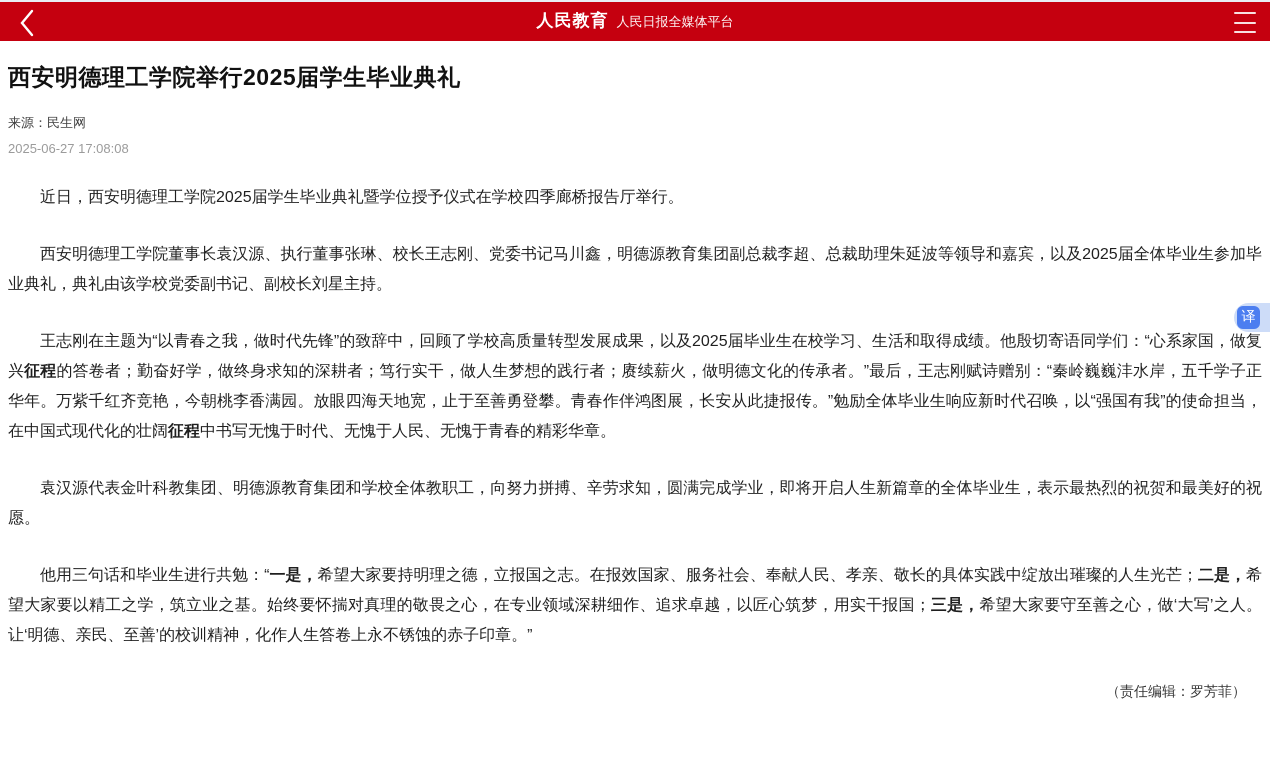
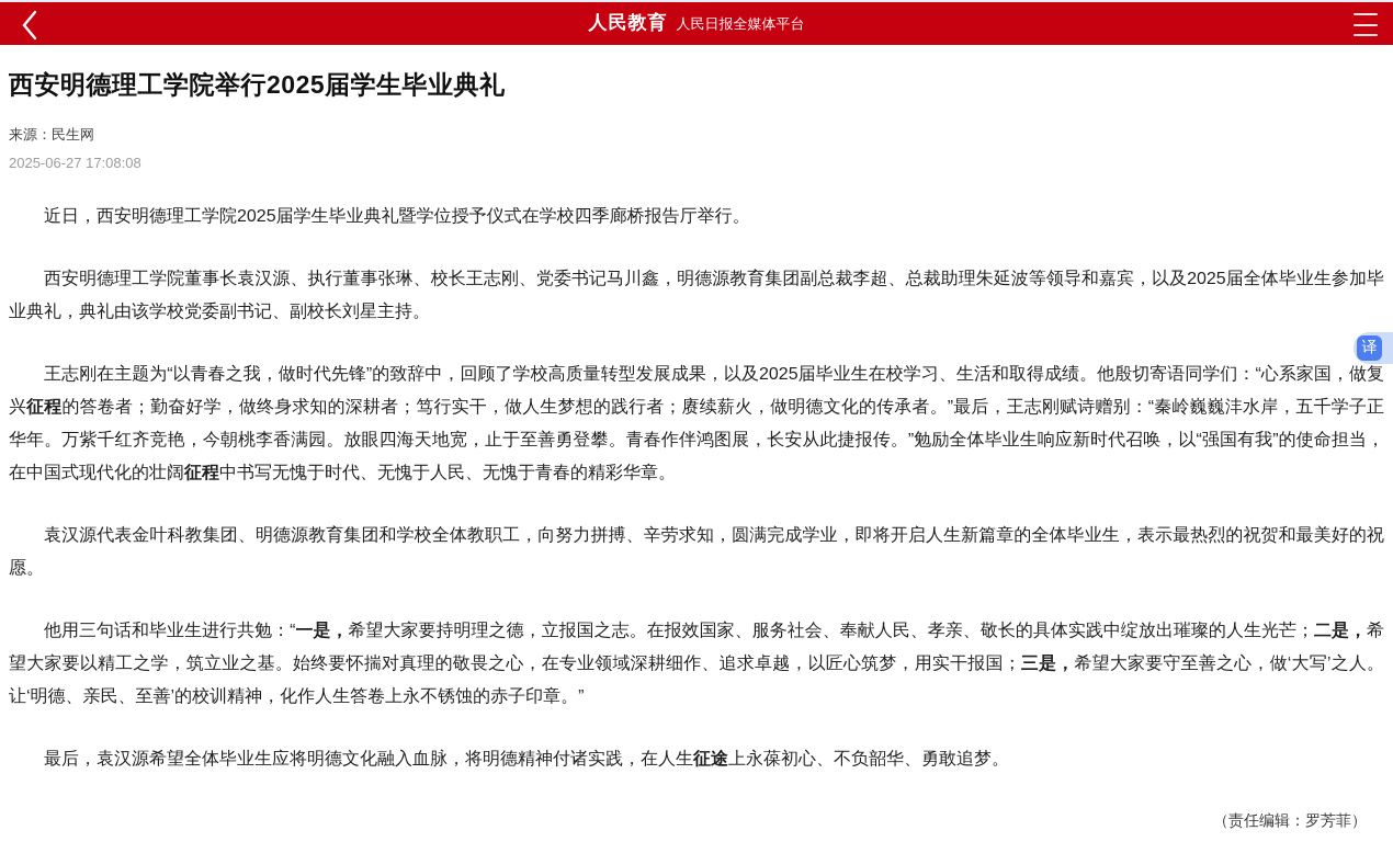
  人民教育
  人民日报全媒体平台
  西安明德理工学院举行2025届学生毕业典礼
  来源：民生网
  2025-06-27 17:08:08
  近日，西安明德理工学院2025届学生毕业典礼暨学位授予仪式在学校四季廊桥报告厅举行。
  西安明德理工学院董事长袁汉源、执行董事张琳、校长王志刚、党委书记马川鑫，明德源教育集团副总裁李超、总裁助理朱延波等领导和嘉宾，以及2025届全体毕业生参加毕业典礼，典礼由该学校党委副书记、副校长刘星主持。
  王志刚在主题为“以青春之我，做时代先锋”的致辞中，回顾了学校高质量转型发展成果，以及2025届毕业生在校学习、生活和取得成绩。他殷切寄语同学们：“心系家国，做复兴征程的答卷者；勤奋好学，做终身求知的深耕者；笃行实干，做人生梦想的践行者；赓续薪火，做明德文化的传承者。”最后，王志刚赋诗赠别：“秦岭巍巍沣水岸，五千学子正华年。万紫千红齐竞艳，今朝桃李香满园。放眼四海天地宽，止于至善勇登攀。青春作伴鸿图展，长安从此捷报传。”勉励全体毕业生响应新时代召唤，以“强国有我”的使命担当，在中国式现代化的壮阔征程中书写无愧于时代、无愧于人民、无愧于青春的精彩华章。
  袁汉源代表金叶科教集团、明德源教育集团和学校全体教职工，向努力拼搏、辛劳求知，圆满完成学业，即将开启人生新篇章的全体毕业生，表示最热烈的祝贺和最美好的祝愿。
  他用三句话和毕业生进行共勉：“一是，希望大家要持明理之德，立报国之志。在报效国家、服务社会、奉献人民、孝亲、敬长的具体实践中绽放出璀璨的人生光芒；二是，希望大家要以精工之学，筑立业之基。始终要怀揣对真理的敬畏之心，在专业领域深耕细作、追求卓越，以匠心筑梦，用实干报国；三是，希望大家要守至善之心，做‘大写’之人。让‘明德、亲民、至善’的校训精神，化作人生答卷上永不锈蚀的赤子印章。”
+ 最后，袁汉源希望全体毕业生应将明德文化融入血脉，将明德精神付诸实践，在人生征途上永葆初心、不负韶华、勇敢追梦。
  （责任编辑：罗芳菲）
  译
